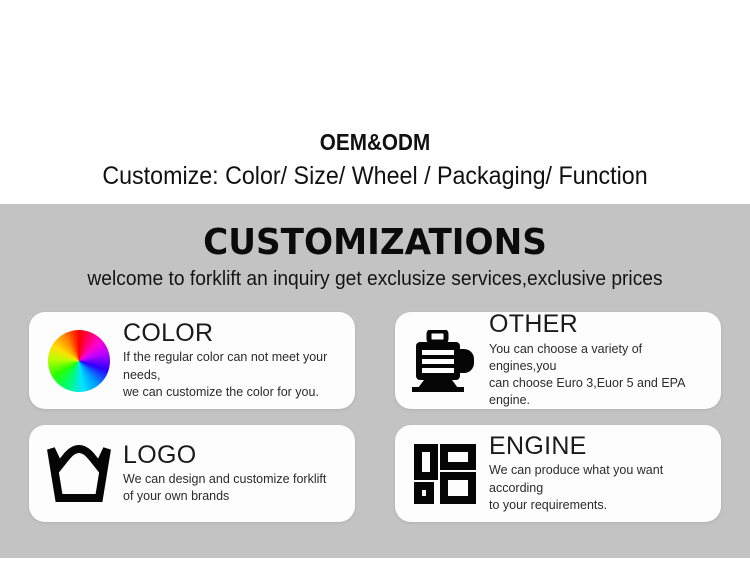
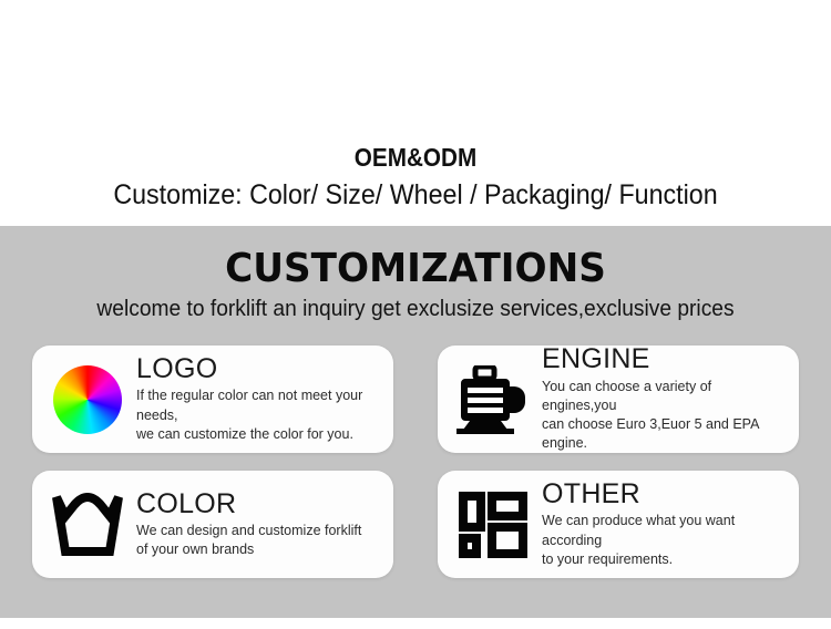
  OEM&ODM
  Customize: Color/ Size/ Wheel / Packaging/ Function
  CUSTOMIZATIONS
  welcome to forklift an inquiry get exclusize services,exclusive prices
- COLOR
+ LOGO
  If the regular color can not meet your needs,
  we can customize the color for you.
- OTHER
+ ENGINE
  You can choose a variety of engines,you
  can choose Euro 3,Euor 5 and EPA engine.
- LOGO
+ COLOR
  We can design and customize forklift
  of your own brands
- ENGINE
+ OTHER
  We can produce what you want according
  to your requirements.
